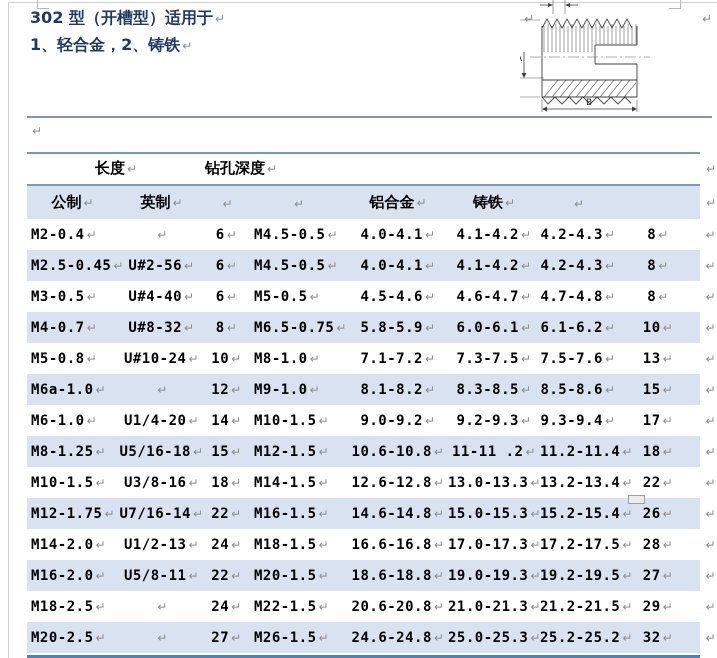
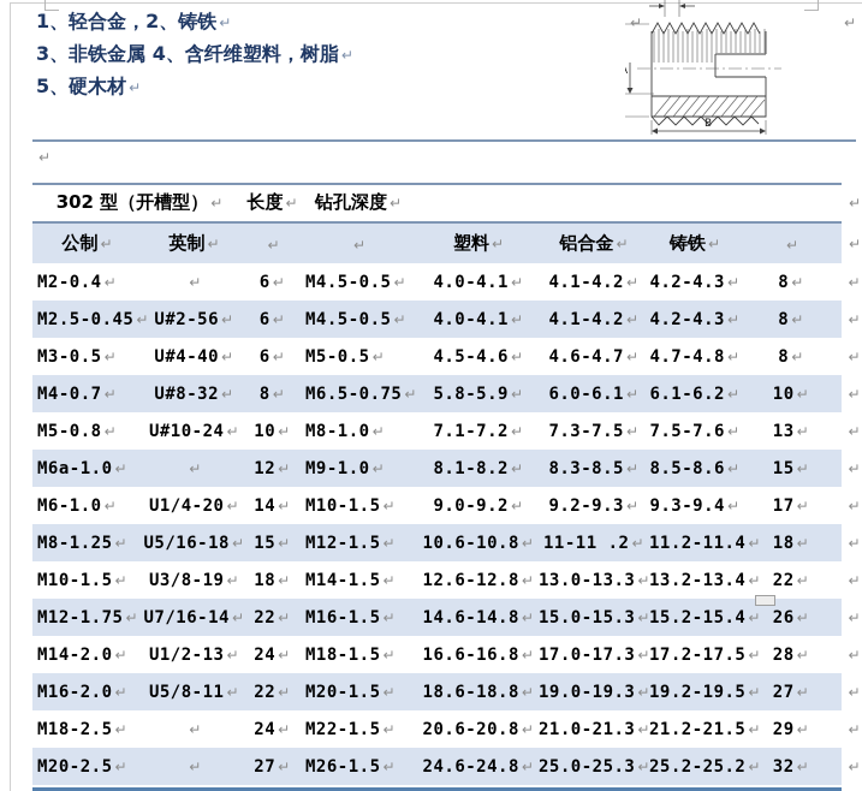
- 302 型（开槽型）适用于 ↵
  1、轻合金，2、铸铁 ↵
+ 3、非铁金属 4、含纤维塑料，树脂 ↵
+ 5、硬木材 ↵
  ↵
  ↵
  A
  B
  ↵
+ 302 型（开槽型） ↵
  长度 ↵
  钻孔深度 ↵
  ↵
  公制 ↵
  英制 ↵
  ↵
  ↵
+ 塑料 ↵
  铝合金 ↵
  铸铁 ↵
  ↵
  ↵
  M2-0.4 ↵
  ↵
  6 ↵
  M4.5-0.5 ↵
  4.0-4.1 ↵
  4.1-4.2 ↵
  4.2-4.3 ↵
  8 ↵
  ↵
  M2.5-0.45 ↵
  U#2-56 ↵
  6 ↵
  M4.5-0.5 ↵
  4.0-4.1 ↵
  4.1-4.2 ↵
  4.2-4.3 ↵
  8 ↵
  ↵
  M3-0.5 ↵
  U#4-40 ↵
  6 ↵
  M5-0.5 ↵
  4.5-4.6 ↵
  4.6-4.7 ↵
  4.7-4.8 ↵
  8 ↵
  ↵
  M4-0.7 ↵
  U#8-32 ↵
  8 ↵
  M6.5-0.75 ↵
  5.8-5.9 ↵
  6.0-6.1 ↵
  6.1-6.2 ↵
  10 ↵
  ↵
  M5-0.8 ↵
  U#10-24 ↵
  10 ↵
  M8-1.0 ↵
  7.1-7.2 ↵
  7.3-7.5 ↵
  7.5-7.6 ↵
  13 ↵
  ↵
  M6a-1.0 ↵
  ↵
  12 ↵
  M9-1.0 ↵
  8.1-8.2 ↵
  8.3-8.5 ↵
  8.5-8.6 ↵
  15 ↵
  ↵
  M6-1.0 ↵
  U1/4-20 ↵
  14 ↵
  M10-1.5 ↵
  9.0-9.2 ↵
  9.2-9.3 ↵
  9.3-9.4 ↵
  17 ↵
  ↵
  M8-1.25 ↵
  U5/16-18 ↵
  15 ↵
  M12-1.5 ↵
  10.6-10.8 ↵
  11-11 .2 ↵
  11.2-11.4 ↵
  18 ↵
  ↵
  M10-1.5 ↵
- U3/8-16 ↵
+ U3/8-19 ↵
  18 ↵
  M14-1.5 ↵
  12.6-12.8 ↵
  13.0-13.3 ↵
  13.2-13.4 ↵
  22 ↵
  ↵
  M12-1.75 ↵
  U7/16-14 ↵
  22 ↵
  M16-1.5 ↵
  14.6-14.8 ↵
  15.0-15.3 ↵
  15.2-15.4 ↵
  26 ↵
  ↵
  M14-2.0 ↵
  U1/2-13 ↵
  24 ↵
  M18-1.5 ↵
  16.6-16.8 ↵
  17.0-17.3 ↵
  17.2-17.5 ↵
  28 ↵
  ↵
  M16-2.0 ↵
  U5/8-11 ↵
  22 ↵
  M20-1.5 ↵
  18.6-18.8 ↵
  19.0-19.3 ↵
  19.2-19.5 ↵
  27 ↵
  ↵
  M18-2.5 ↵
  ↵
  24 ↵
  M22-1.5 ↵
  20.6-20.8 ↵
  21.0-21.3 ↵
  21.2-21.5 ↵
  29 ↵
  ↵
  M20-2.5 ↵
  ↵
  27 ↵
  M26-1.5 ↵
  24.6-24.8 ↵
  25.0-25.3 ↵
  25.2-25.2 ↵
  32 ↵
  ↵
